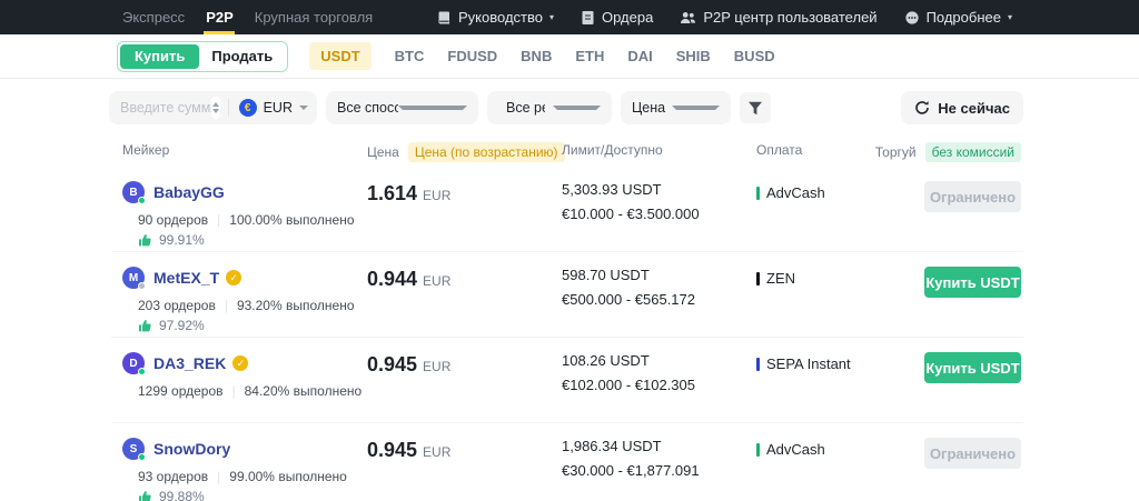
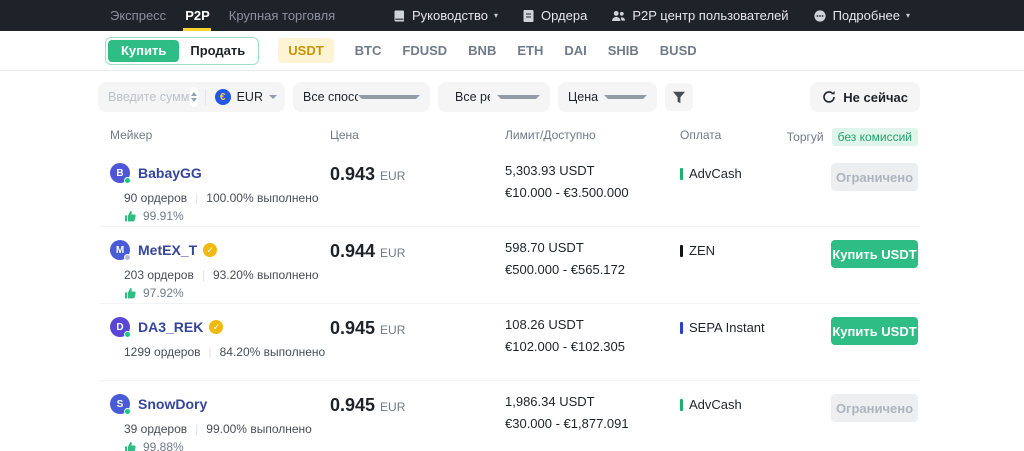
  Экспресс
  P2P
  Крупная торговля
  Руководство
  ▾
  Ордера
  P2P центр пользователей
  Подробнее
  ▾
  Купить
  Продать
  USDT
  BTC
  FDUSD
  BNB
  ETH
  DAI
  SHIB
  BUSD
  Введите сумм
  €
  EUR
  Цена
  Не сейчас
  Мейкер
  Цена
- Цена (по возрастанию)
  Лимит/Доступно
  Оплата
  Торгуй
  без комиссий
  B
  BabayGG
  90 ордеров
  |
  100.00% выполнено
  99.91%
- 1.614
+ 0.943
  EUR
  5,303.93 USDT
  €10.000 - €3.500.000
  AdvCash
  Ограничено
  M
  MetEX_T
  ✓
  203 ордеров
  |
  93.20% выполнено
  97.92%
  0.944
  EUR
  598.70 USDT
  €500.000 - €565.172
  ZEN
  Купить USDT
  D
  DA3_REK
  ✓
  1299 ордеров
  84.20% выполнено
  0.945
  EUR
  108.26 USDT
  €102.000 - €102.305
  SEPA Instant
  Купить USDT
  S
  SnowDory
- 93 ордеров
+ 39 ордеров
  |
  99.00% выполнено
  99.88%
  0.945
  EUR
  1,986.34 USDT
  €30.000 - €1,877.091
  AdvCash
  Ограничено
